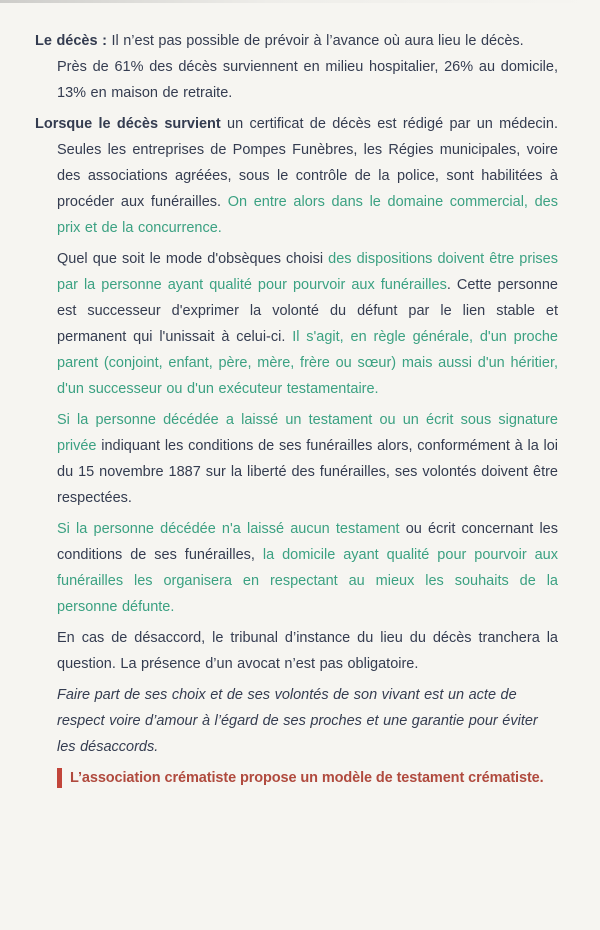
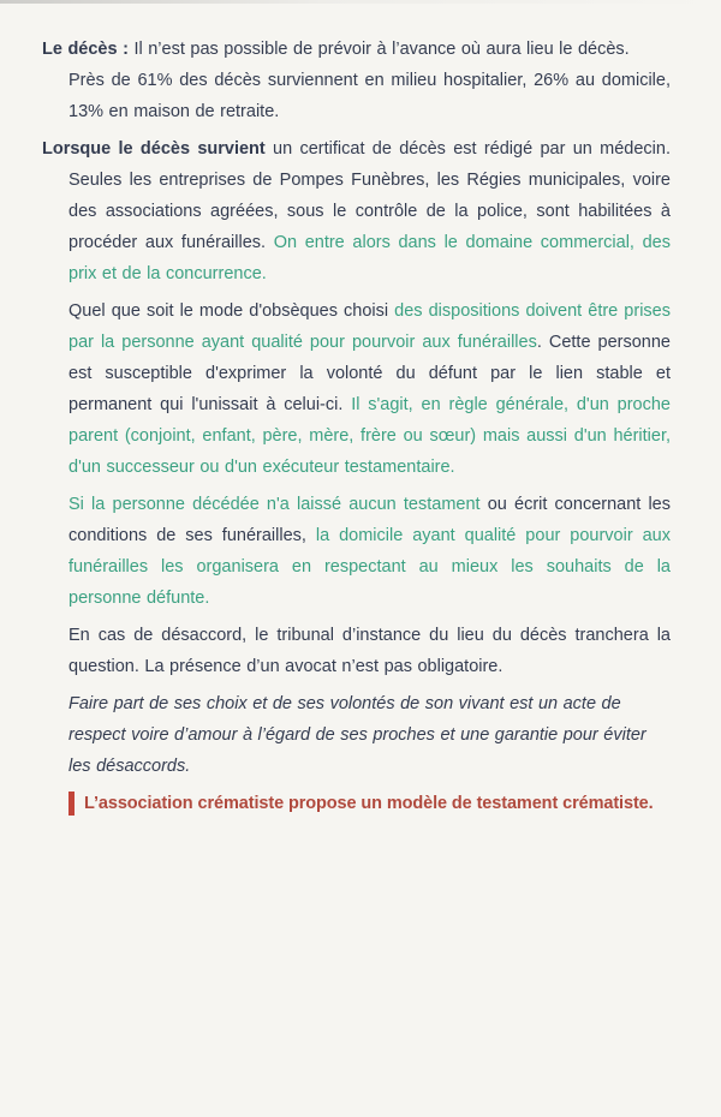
  Le décès : Il n’est pas possible de prévoir à l’avance où aura lieu le décès.
  Près de 61% des décès surviennent en milieu hospitalier, 26% au domicile, 13% en maison de retraite.
  Lorsque le décès survient un certificat de décès est rédigé par un médecin. Seules les entreprises de Pompes Funèbres, les Régies municipales, voire des associations agréées, sous le contrôle de la police, sont habilitées à procéder aux funérailles. On entre alors dans le domaine commercial, des prix et de la concurrence.
- Quel que soit le mode d'obsèques choisi des dispositions doivent être prises par la personne ayant qualité pour pourvoir aux funérailles. Cette personne est successeur d'exprimer la volonté du défunt par le lien stable et permanent qui l'unissait à celui-ci. Il s'agit, en règle générale, d'un proche parent (conjoint, enfant, père, mère, frère ou sœur) mais aussi d'un héritier, d'un successeur ou d'un exécuteur testamentaire.
+ Quel que soit le mode d'obsèques choisi des dispositions doivent être prises par la personne ayant qualité pour pourvoir aux funérailles. Cette personne est susceptible d'exprimer la volonté du défunt par le lien stable et permanent qui l'unissait à celui-ci. Il s'agit, en règle générale, d'un proche parent (conjoint, enfant, père, mère, frère ou sœur) mais aussi d'un héritier, d'un successeur ou d'un exécuteur testamentaire.
- Si la personne décédée a laissé un testament ou un écrit sous signature privée indiquant les conditions de ses funérailles alors, conformément à la loi du 15 novembre 1887 sur la liberté des funérailles, ses volontés doivent être respectées.
  Si la personne décédée n'a laissé aucun testament ou écrit concernant les conditions de ses funérailles, la domicile ayant qualité pour pourvoir aux funérailles les organisera en respectant au mieux les souhaits de la personne défunte.
  En cas de désaccord, le tribunal d’instance du lieu du décès tranchera la question. La présence d’un avocat n’est pas obligatoire.
  Faire part de ses choix et de ses volontés de son vivant est un acte de respect voire d’amour à l’égard de ses proches et une garantie pour éviter les désaccords.
  L’association crématiste propose un modèle de testament crématiste.
